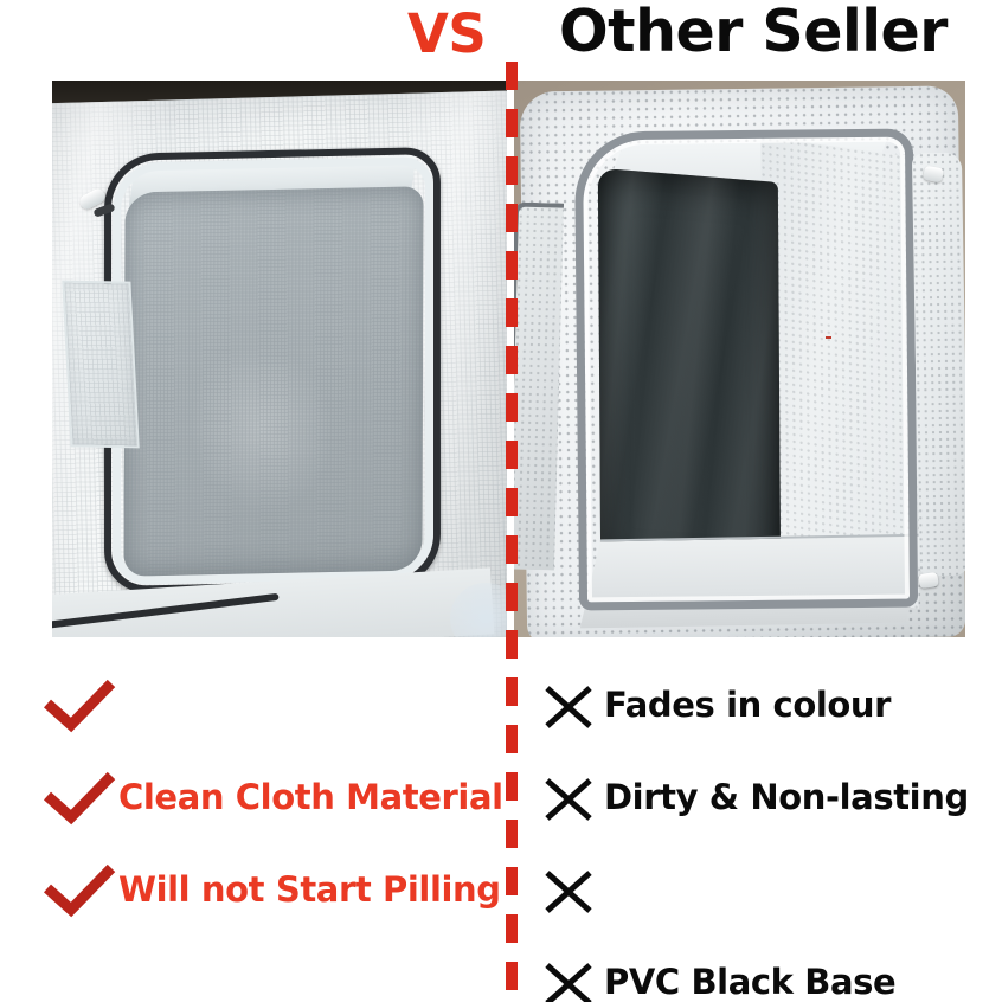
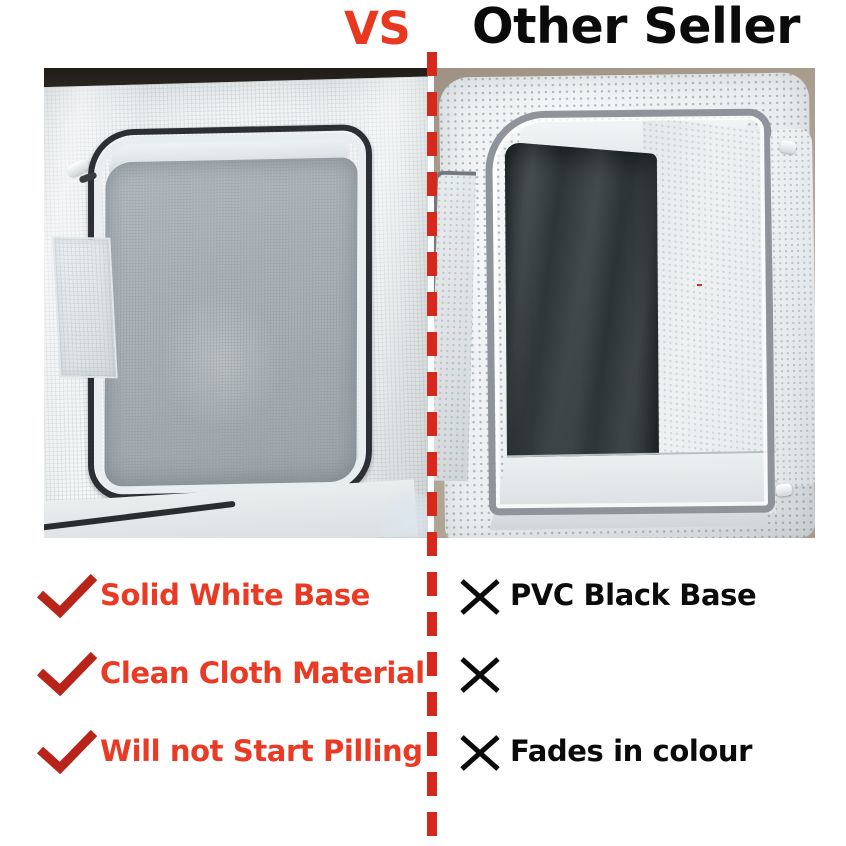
  VS
  Other Seller
+ Solid White Base
  Clean Cloth Material
  Will not Start Pilling
- Fades in colour
+ PVC Black Base
- Dirty & Non-lasting
- PVC Black Base
+ Fades in colour
